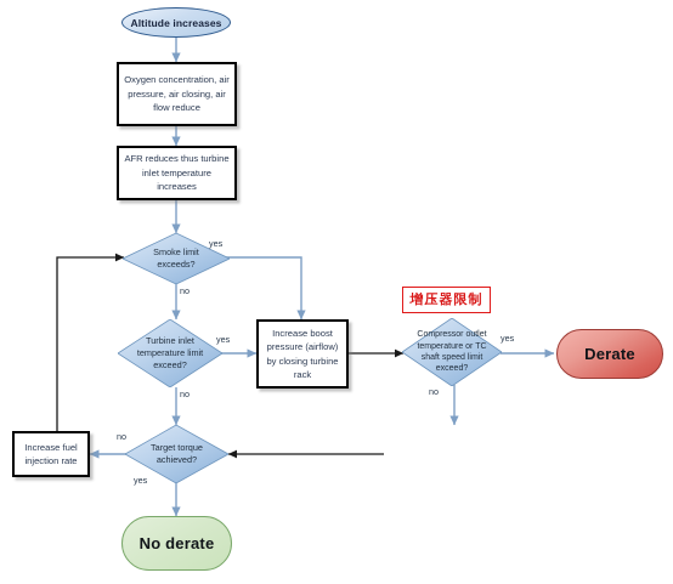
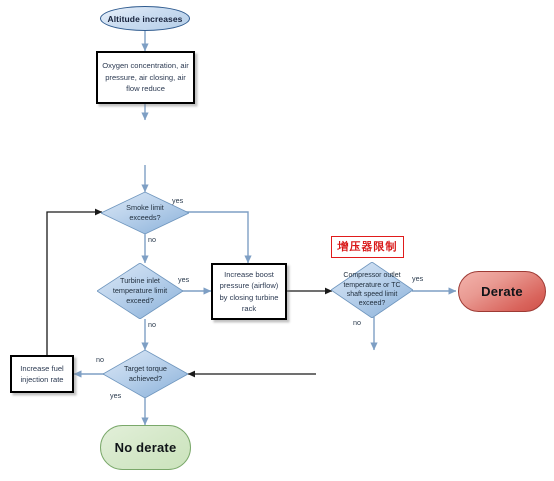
  Altitude increases
  Oxygen concentration, air pressure, air closing, air flow reduce
- AFR reduces thus turbine inlet temperature increases
  Smoke limit exceeds?
  yes
  no
  Turbine inlet temperature limit exceed?
  yes
  no
  Increase boost pressure (airflow) by closing turbine rack
  增压器限制
  yes
  no
  Derate
  Target torque achieved?
  no
  yes
  Increase fuel injection rate
  No derate
